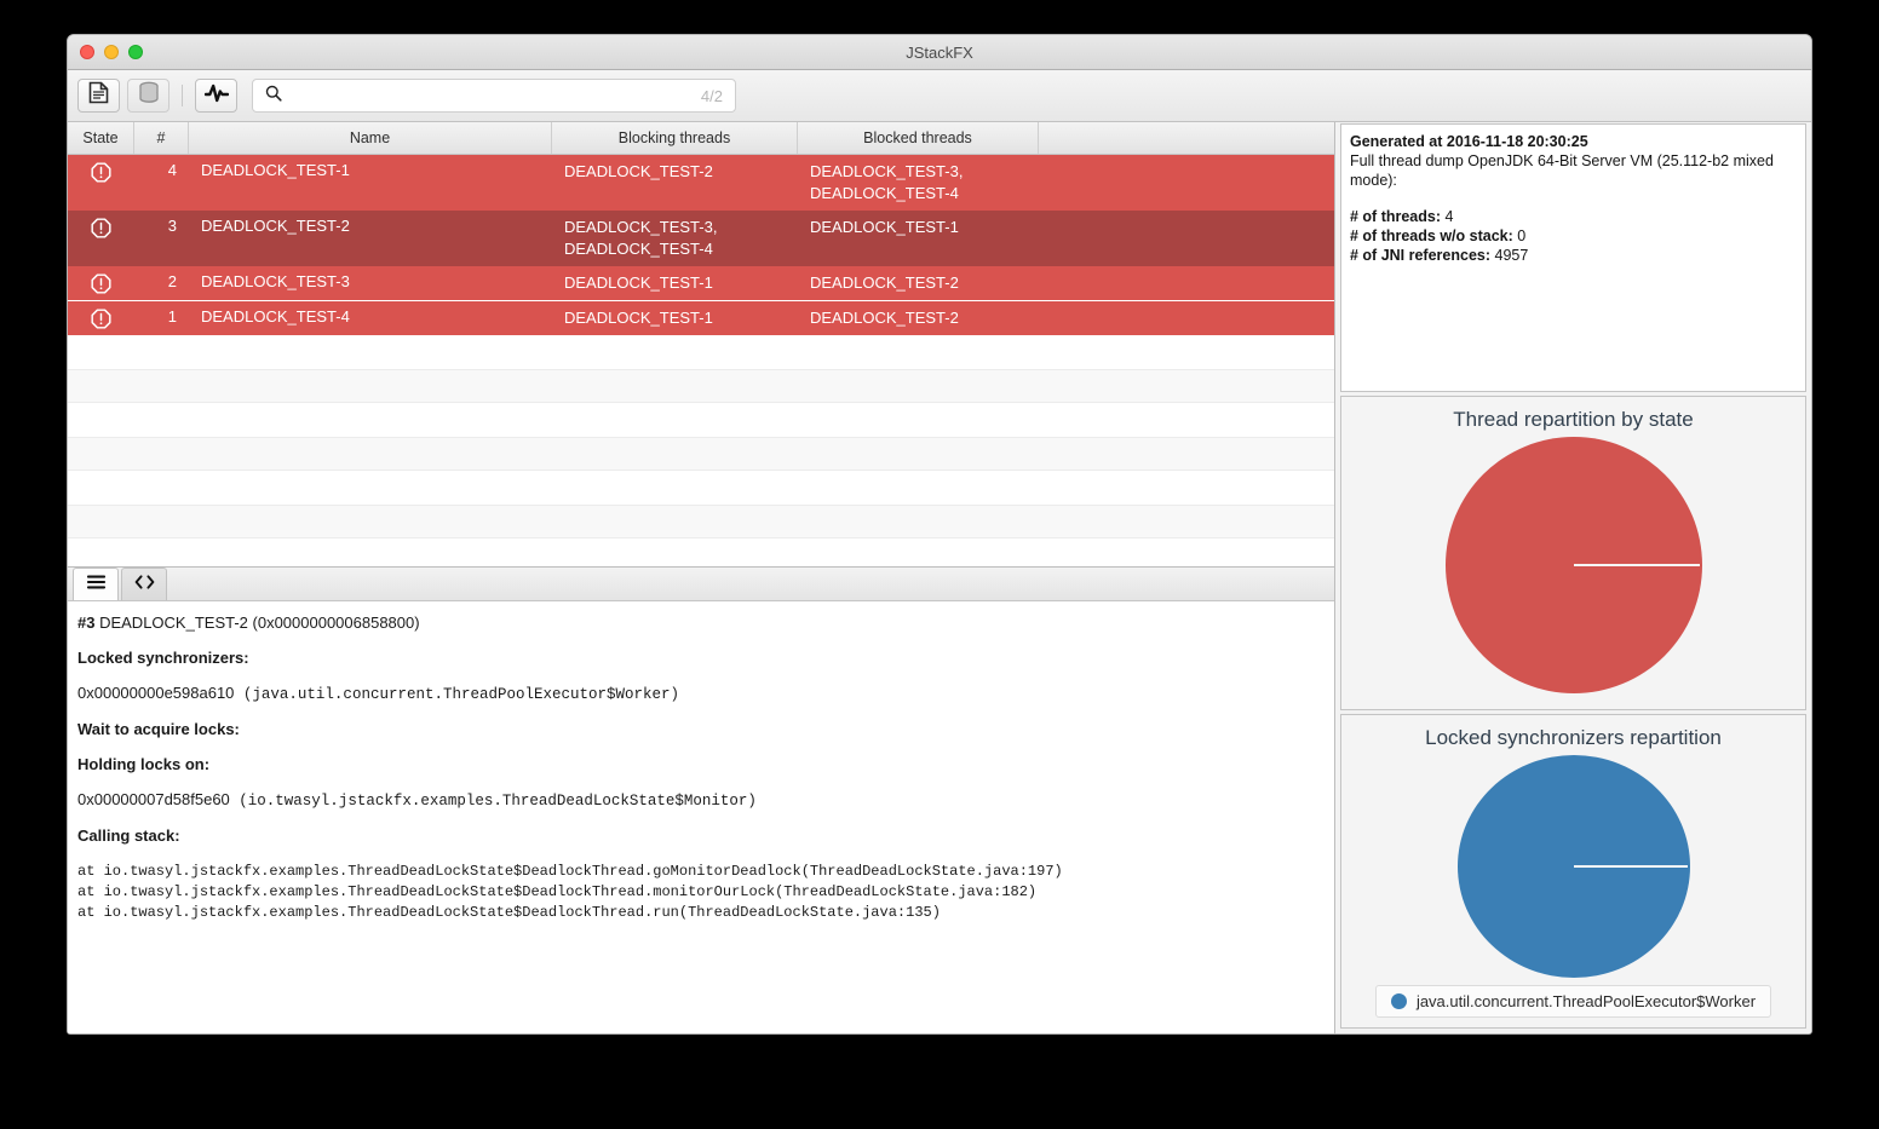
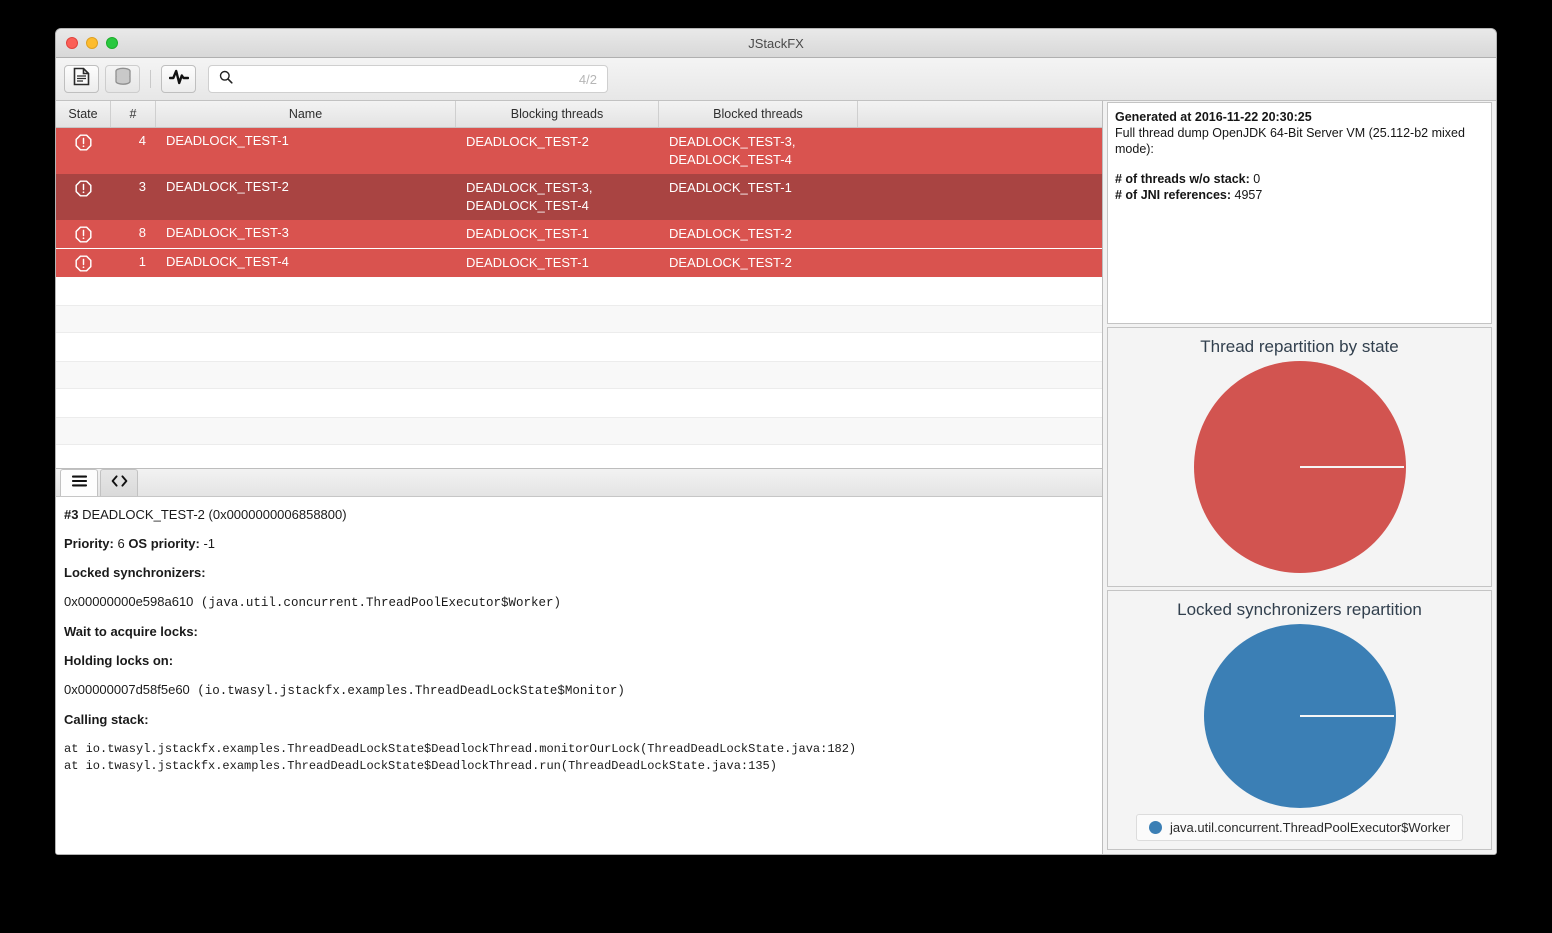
  JStackFX
  4/2
  State
  #
  Name
  Blocking threads
  Blocked threads
  4
  DEADLOCK_TEST-1
  DEADLOCK_TEST-2
  DEADLOCK_TEST-3,
  DEADLOCK_TEST-4
  3
  DEADLOCK_TEST-2
  DEADLOCK_TEST-3,
  DEADLOCK_TEST-4
  DEADLOCK_TEST-1
- 2
+ 8
  DEADLOCK_TEST-3
  DEADLOCK_TEST-1
  DEADLOCK_TEST-2
  1
  DEADLOCK_TEST-4
  DEADLOCK_TEST-1
  DEADLOCK_TEST-2
  #3 DEADLOCK_TEST-2 (0x0000000006858800)
+ Priority: 6 OS priority: -1
  Locked synchronizers:
  0x00000000e598a610 (java.util.concurrent.ThreadPoolExecutor$Worker)
  Wait to acquire locks:
  Holding locks on:
  0x00000007d58f5e60 (io.twasyl.jstackfx.examples.ThreadDeadLockState$Monitor)
  Calling stack:
- at io.twasyl.jstackfx.examples.ThreadDeadLockState$DeadlockThread.goMonitorDeadlock(ThreadDeadLockState.java:197)
  at io.twasyl.jstackfx.examples.ThreadDeadLockState$DeadlockThread.monitorOurLock(ThreadDeadLockState.java:182)
  at io.twasyl.jstackfx.examples.ThreadDeadLockState$DeadlockThread.run(ThreadDeadLockState.java:135)
- Generated at 2016-11-18 20:30:25
+ Generated at 2016-11-22 20:30:25
  Full thread dump OpenJDK 64-Bit Server VM (25.112-b2 mixed mode):
- # of threads: 4
  # of threads w/o stack: 0
  # of JNI references: 4957
  Thread repartition by state
  Locked synchronizers repartition
  java.util.concurrent.ThreadPoolExecutor$Worker
